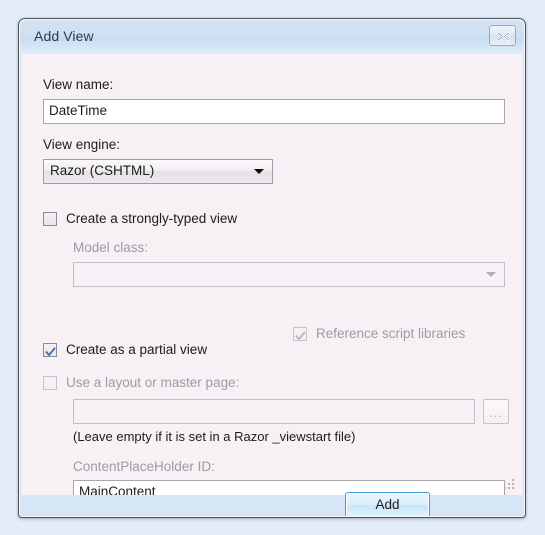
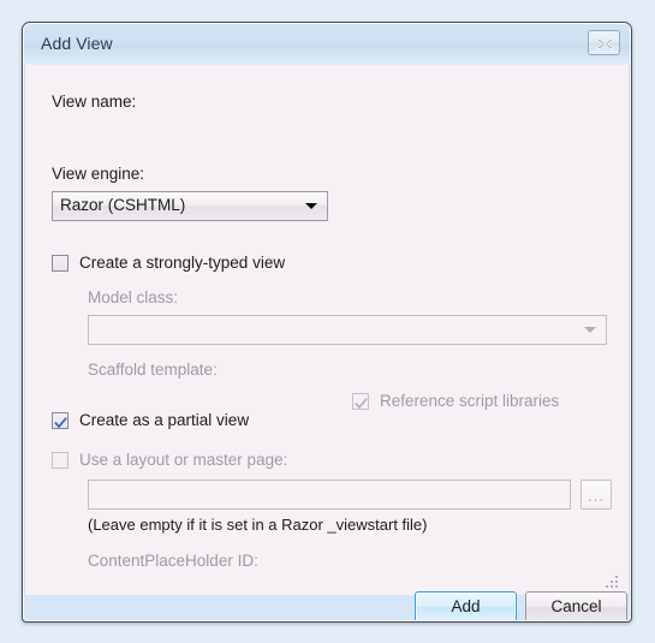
  Add View
  View name:
- DateTime
  View engine:
  Razor (CSHTML)
  Create a strongly-typed view
  Model class:
+ Scaffold template:
  Reference script libraries
  Create as a partial view
  Use a layout or master page:
  ...
  (Leave empty if it is set in a Razor _viewstart file)
  ContentPlaceHolder ID:
- MainContent
  Add
+ Cancel
